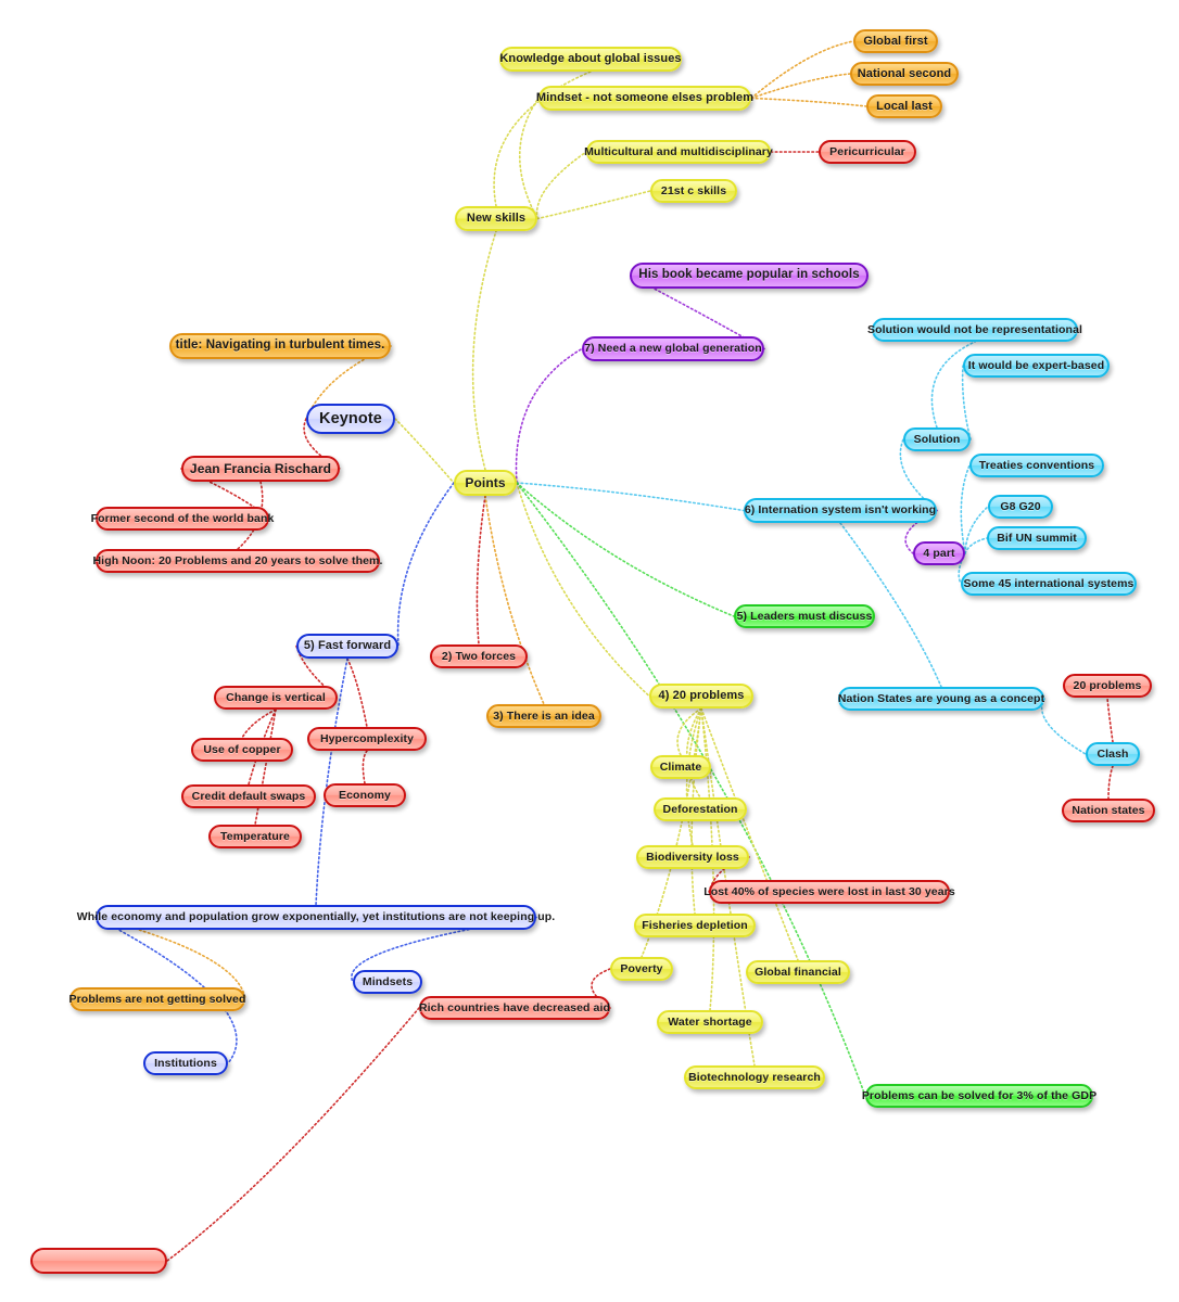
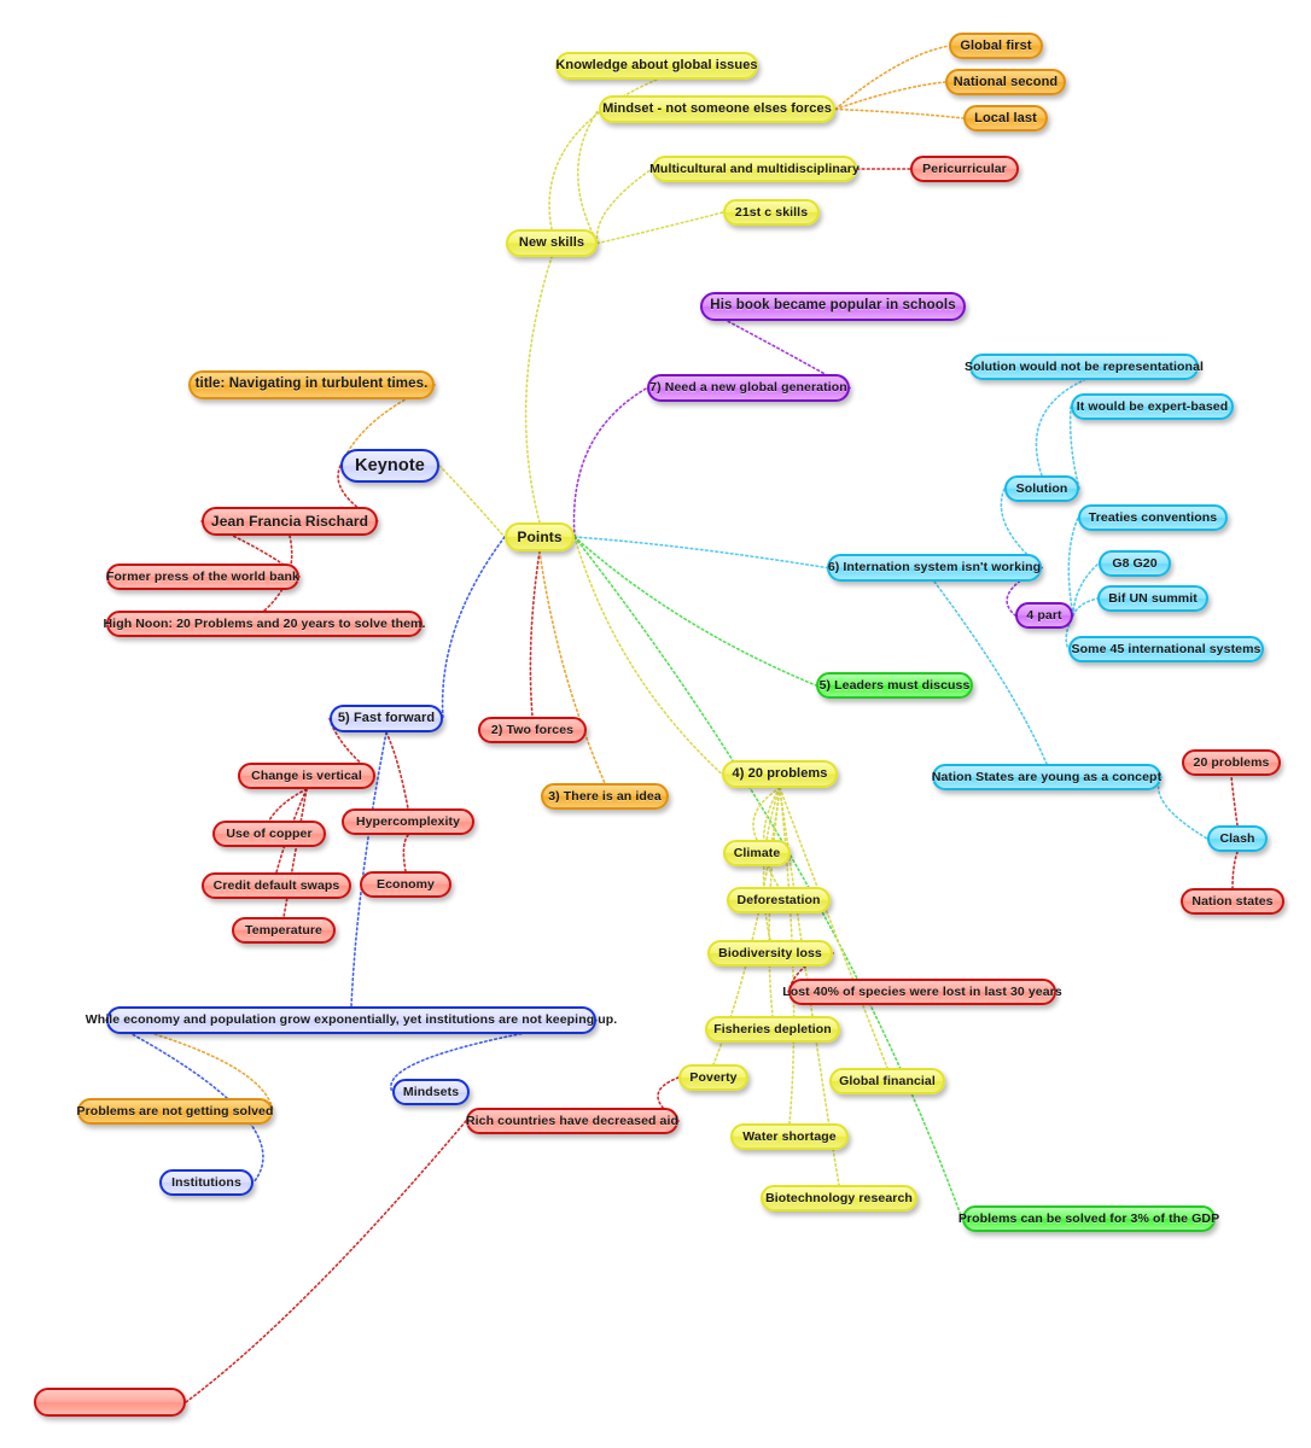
  Global first
  National second
  Local last
  Knowledge about global issues
- Mindset - not someone elses problem
+ Mindset - not someone elses forces
  Multicultural and multidisciplinary
  Pericurricular
  21st c skills
  New skills
  His book became popular in schools
  7) Need a new global generation
  Solution would not be representational
  It would be expert-based
  Solution
  title: Navigating in turbulent times.
  Keynote
  Points
  Jean Francia Rischard
- Former second of the world bank
+ Former press of the world bank
  High Noon: 20 Problems and 20 years to solve them.
  Treaties conventions
  G8 G20
  Bif UN summit
  Some 45 international systems
  6) Internation system isn't working
  4 part
  5) Leaders must discuss
  5) Fast forward
  2) Two forces
  3) There is an idea
  4) 20 problems
  Nation States are young as a concept
  20 problems
  Clash
  Nation states
  Change is vertical
  Hypercomplexity
  Use of copper
  Economy
  Credit default swaps
  Temperature
  Climate
  Deforestation
  Biodiversity loss
  Lost 40% of species were lost in last 30 years
  Fisheries depletion
  Poverty
  Global financial
  Water shortage
  Biotechnology research
  While economy and population grow exponentially, yet institutions are not keeping up.
  Problems are not getting solved
  Mindsets
  Rich countries have decreased aid
  Institutions
  Problems can be solved for 3% of the GDP
